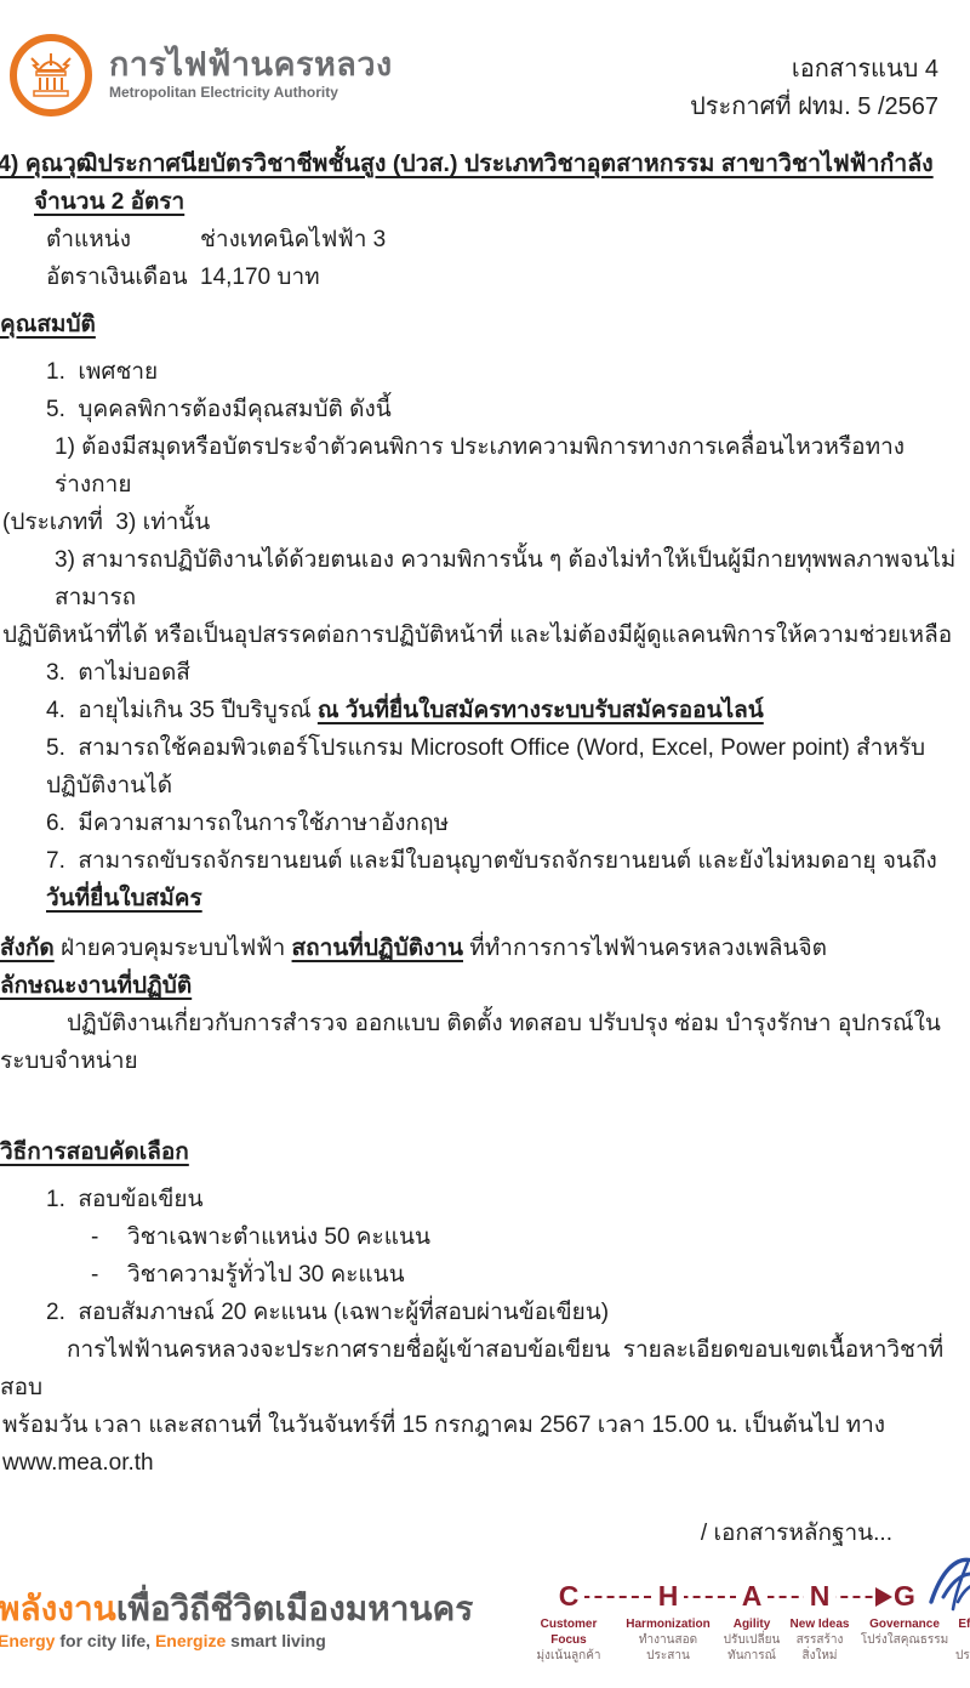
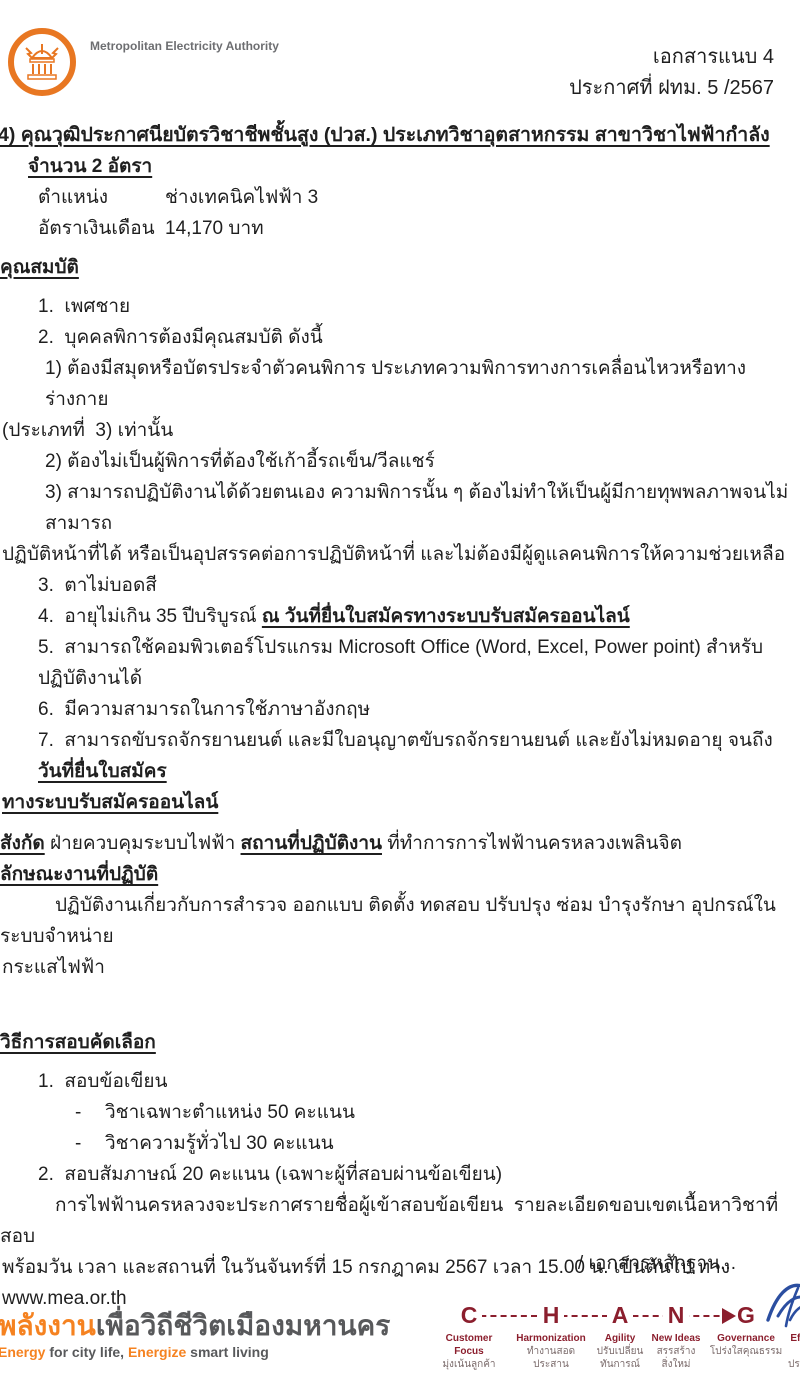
- การไฟฟ้านครหลวง
  Metropolitan Electricity Authority
  เอกสารแนบ 4
  ประกาศที่ ฝทม. 5 /2567
  4) คุณวุฒิประกาศนียบัตรวิชาชีพชั้นสูง (ปวส.) ประเภทวิชาอุตสาหกรรม สาขาวิชาไฟฟ้ากำลัง
  จำนวน 2 อัตรา
  ตำแหน่ง
  ช่างเทคนิคไฟฟ้า 3
  อัตราเงินเดือน
  14,170 บาท
  คุณสมบัติ
  1. เพศชาย
- 5. บุคคลพิการต้องมีคุณสมบัติ ดังนี้
+ 2. บุคคลพิการต้องมีคุณสมบัติ ดังนี้
  1) ต้องมีสมุดหรือบัตรประจำตัวคนพิการ ประเภทความพิการทางการเคลื่อนไหวหรือทางร่างกาย
  (ประเภทที่ 3) เท่านั้น
+ 2) ต้องไม่เป็นผู้พิการที่ต้องใช้เก้าอี้รถเข็น/วีลแชร์
  3) สามารถปฏิบัติงานได้ด้วยตนเอง ความพิการนั้น ๆ ต้องไม่ทำให้เป็นผู้มีกายทุพพลภาพจนไม่สามารถ
  ปฏิบัติหน้าที่ได้ หรือเป็นอุปสรรคต่อการปฏิบัติหน้าที่ และไม่ต้องมีผู้ดูแลคนพิการให้ความช่วยเหลือ
  3. ตาไม่บอดสี
  4. อายุไม่เกิน 35 ปีบริบูรณ์ ณ วันที่ยื่นใบสมัครทางระบบรับสมัครออนไลน์
  5. สามารถใช้คอมพิวเตอร์โปรแกรม Microsoft Office (Word, Excel, Power point) สำหรับปฏิบัติงานได้
  6. มีความสามารถในการใช้ภาษาอังกฤษ
  7. สามารถขับรถจักรยานยนต์ และมีใบอนุญาตขับรถจักรยานยนต์ และยังไม่หมดอายุ จนถึงวันที่ยื่นใบสมัคร
+ ทางระบบรับสมัครออนไลน์
  สังกัด ฝ่ายควบคุมระบบไฟฟ้า สถานที่ปฏิบัติงาน ที่ทำการการไฟฟ้านครหลวงเพลินจิต
  ลักษณะงานที่ปฏิบัติ
  ปฏิบัติงานเกี่ยวกับการสำรวจ ออกแบบ ติดตั้ง ทดสอบ ปรับปรุง ซ่อม บำรุงรักษา อุปกรณ์ในระบบจำหน่าย
+ กระแสไฟฟ้า
  วิธีการสอบคัดเลือก
  1. สอบข้อเขียน
  -
  วิชาเฉพาะตำแหน่ง 50 คะแนน
  -
  วิชาความรู้ทั่วไป 30 คะแนน
  2. สอบสัมภาษณ์ 20 คะแนน (เฉพาะผู้ที่สอบผ่านข้อเขียน)
  การไฟฟ้านครหลวงจะประกาศรายชื่อผู้เข้าสอบข้อเขียน รายละเอียดขอบเขตเนื้อหาวิชาที่สอบ
  พร้อมวัน เวลา และสถานที่ ในวันจันทร์ที่ 15 กรกฎาคม 2567 เวลา 15.00 น. เป็นต้นไป ทาง www.mea.or.th
  / เอกสารหลักฐาน...
  พลังงานเพื่อวิถีชีวิตเมืองมหานคร
  Energy for city life, Energize smart living
  C
  Customer Focus
  มุ่งเน้นลูกค้า
  H
  Harmonization
  ทำงานสอดประสาน
  A
  Agility
  ปรับเปลี่ยน
  ทันการณ์
  N
  New Ideas
  สรรสร้าง
  สิ่งใหม่
  G
  Governance
  โปร่งใสคุณธรรม
